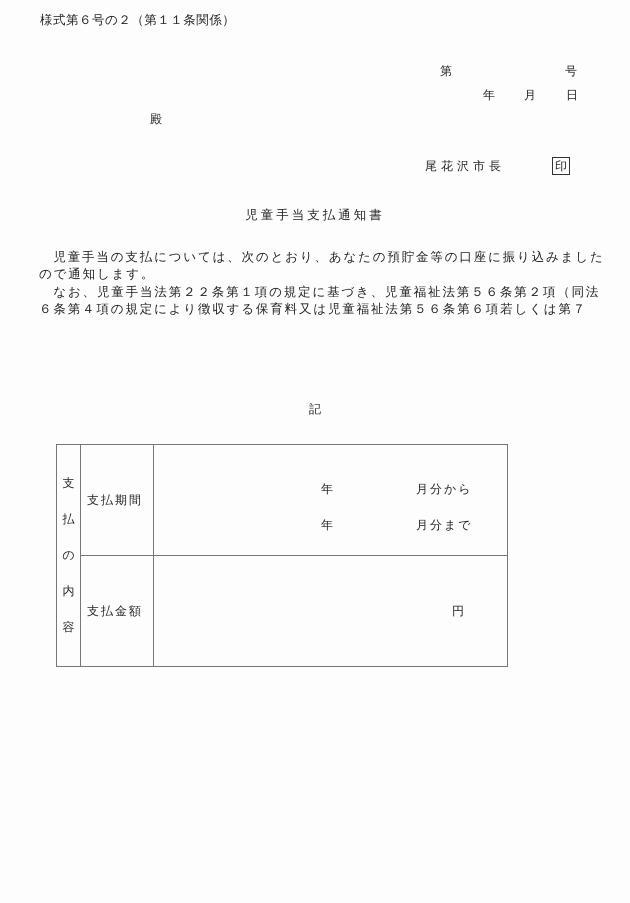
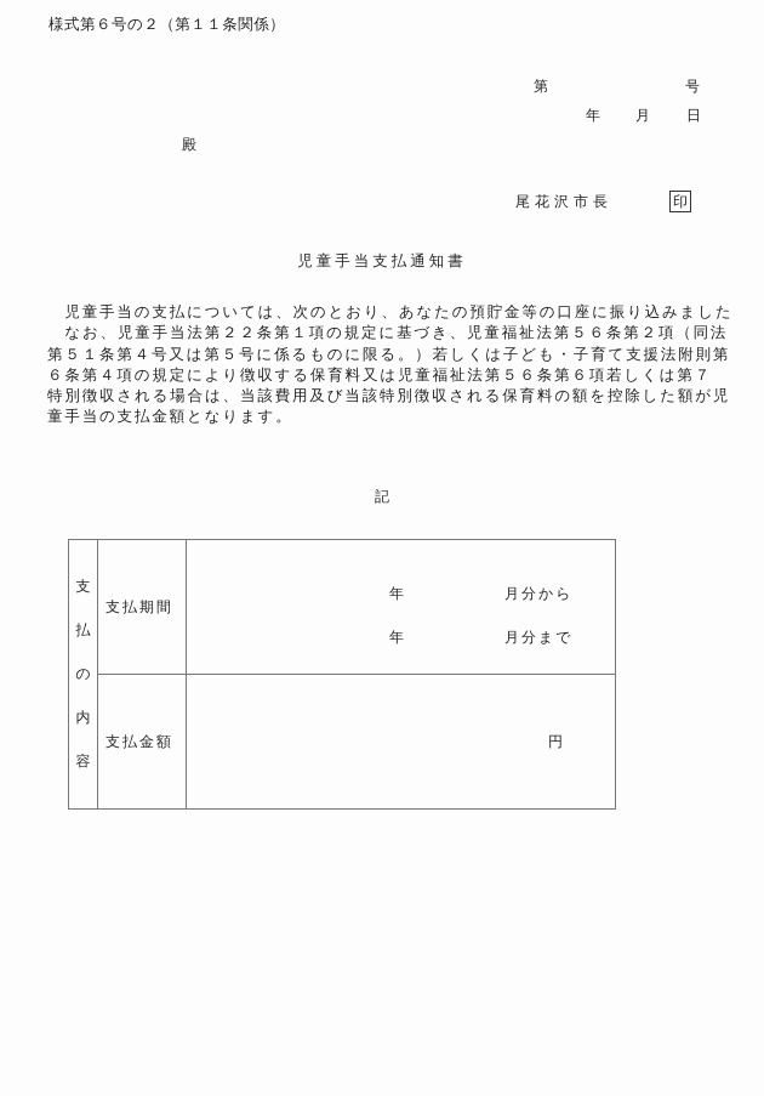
  様式第６号の２（第１１条関係）
  第
  号
  年
  月
  日
  殿
  尾花沢市長
  印
  児童手当支払通知書
  児童手当の支払については、次のとおり、あなたの預貯金等の口座に振り込みました
- ので通知します。
  なお、児童手当法第２２条第１項の規定に基づき、児童福祉法第５６条第２項（同法
+ 第５１条第４号又は第５号に係るものに限る。）若しくは子ども・子育て支援法附則第
  ６条第４項の規定により徴収する保育料又は児童福祉法第５６条第６項若しくは第７
+ 特別徴収される場合は、当該費用及び当該特別徴収される保育料の額を控除した額が児
+ 童手当の支払金額となります。
  記
  支 払 の 内 容	支払期間	年 月分から 年 月分まで
  支払金額	円
